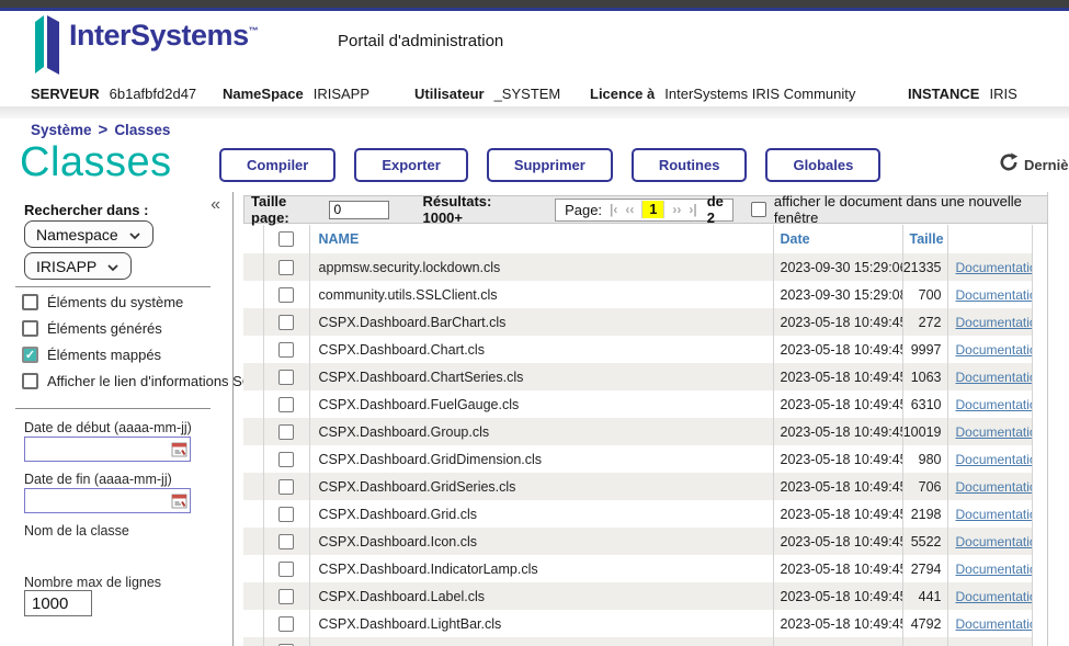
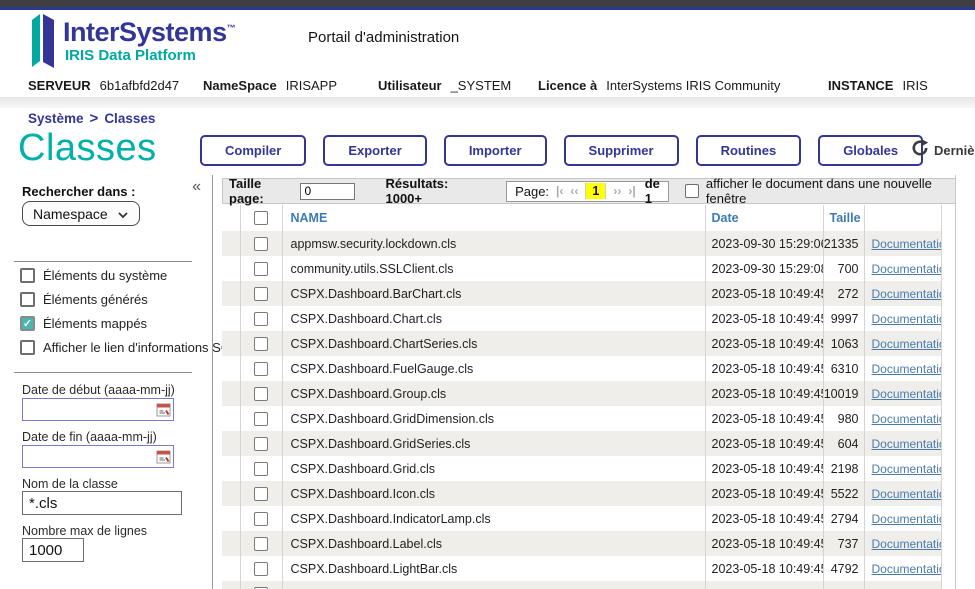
  InterSystems™
+ IRIS Data Platform
  Portail d'administration
  SERVEUR 6b1afbfd2d47
  NameSpace IRISAPP
  Utilisateur _SYSTEM
  Licence à InterSystems IRIS Community
  INSTANCE IRIS
  Système > Classes
  Classes
  Compiler
  Exporter
+ Importer
  Supprimer
  Routines
  Globales
  Derniè
  «
  Rechercher dans :
  Namespace
- IRISAPP
  Éléments du système
  Éléments générés
  ✓
  Éléments mappés
  Afficher le lien d'informations S
  Date de début (aaaa-mm-jj)
  Date de fin (aaaa-mm-jj)
  Nom de la classe
+ *.cls
  Nombre max de lignes
  1000
  Taille page:
  0
  Résultats: 1000+
  Page:
  |‹
  ‹‹
  1
  ››
  ›|
- de 2
+ de 1
  afficher le document dans une nouvelle fenêtre
  		NAME	Date	Taille
  		appmsw.security.lockdown.cls	2023-09-30 15:29:0	21335	Documentati
  		community.utils.SSLClient.cls	2023-09-30 15:29:0	700	Documentati
  		CSPX.Dashboard.BarChart.cls	2023-05-18 10:49:4	272	Documentati
  		CSPX.Dashboard.Chart.cls	2023-05-18 10:49:4	9997	Documentati
  		CSPX.Dashboard.ChartSeries.cls	2023-05-18 10:49:4	1063	Documentati
  		CSPX.Dashboard.FuelGauge.cls	2023-05-18 10:49:4	6310	Documentati
  		CSPX.Dashboard.Group.cls	2023-05-18 10:49:4	10019	Documentati
  		CSPX.Dashboard.GridDimension.cls	2023-05-18 10:49:4	980	Documentati
- 		CSPX.Dashboard.GridSeries.cls	2023-05-18 10:49:4	706	Documentati
+ 		CSPX.Dashboard.GridSeries.cls	2023-05-18 10:49:4	604	Documentati
  		CSPX.Dashboard.Grid.cls	2023-05-18 10:49:4	2198	Documentati
  		CSPX.Dashboard.Icon.cls	2023-05-18 10:49:4	5522	Documentati
  		CSPX.Dashboard.IndicatorLamp.cls	2023-05-18 10:49:4	2794	Documentati
- 		CSPX.Dashboard.Label.cls	2023-05-18 10:49:4	441	Documentati
+ 		CSPX.Dashboard.Label.cls	2023-05-18 10:49:4	737	Documentati
  		CSPX.Dashboard.LightBar.cls	2023-05-18 10:49:4	4792	Documentati
